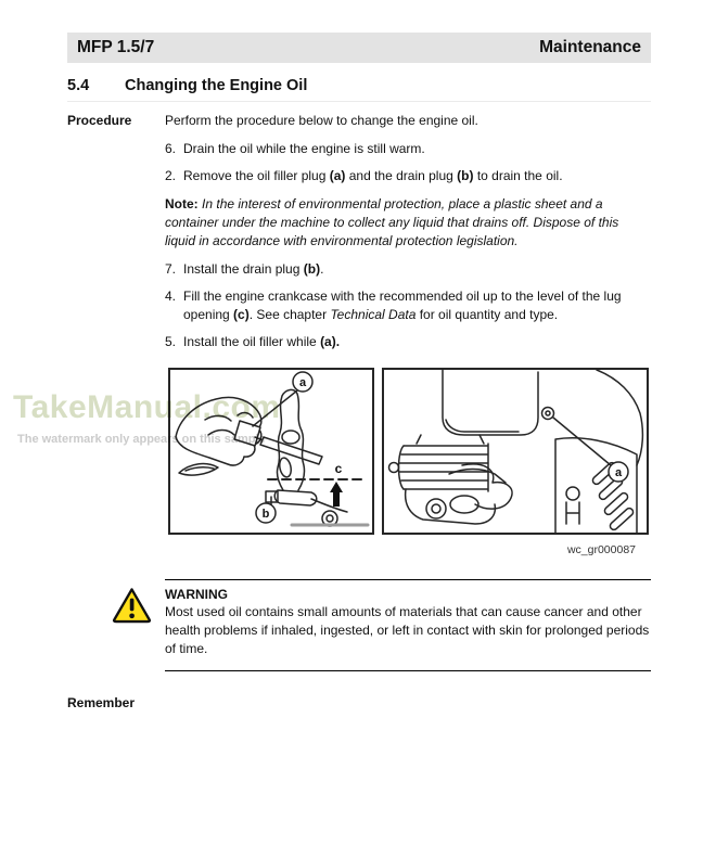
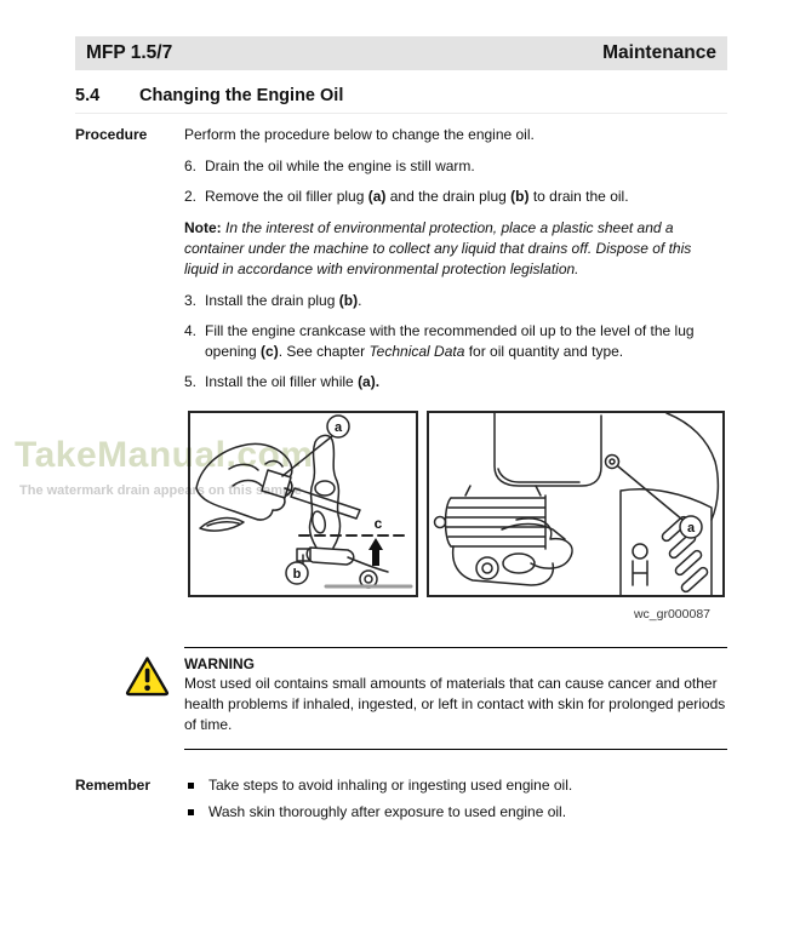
  TakeManual.com
- The watermark only appears on this sample
+ The watermark drain appears on this sample
  MFP 1.5/7
  Maintenance
  5.4
  Changing the Engine Oil
  Procedure
  Perform the procedure below to change the engine oil.
  6.
  Drain the oil while the engine is still warm.
  2.
  Remove the oil filler plug (a) and the drain plug (b) to drain the oil.
  Note: In the interest of environmental protection, place a plastic sheet and a container under the machine to collect any liquid that drains off. Dispose of this liquid in accordance with environmental protection legislation.
- 7.
+ 3.
  Install the drain plug (b).
  4.
  Fill the engine crankcase with the recommended oil up to the level of the lug opening (c). See chapter Technical Data for oil quantity and type.
  5.
  Install the oil filler while (a).
  a
  b
  c
  a
  wc_gr000087
  WARNING
  Most used oil contains small amounts of materials that can cause cancer and other health problems if inhaled, ingested, or left in contact with skin for prolonged periods of time.
  Remember
+ Take steps to avoid inhaling or ingesting used engine oil.
+ Wash skin thoroughly after exposure to used engine oil.
